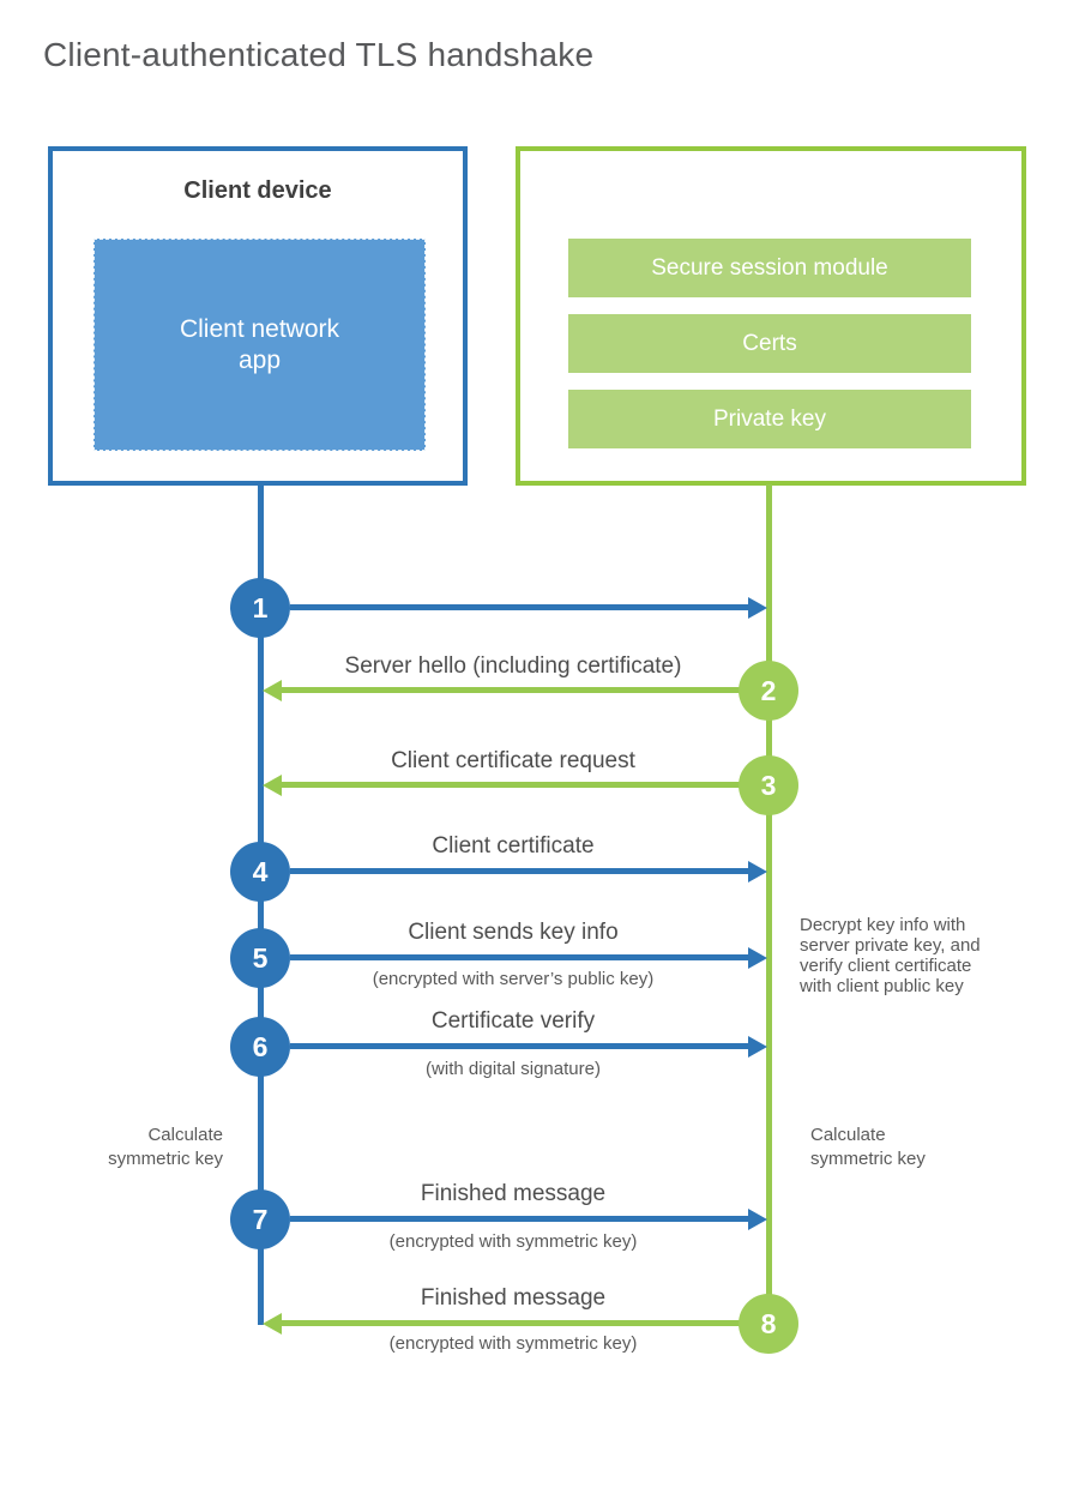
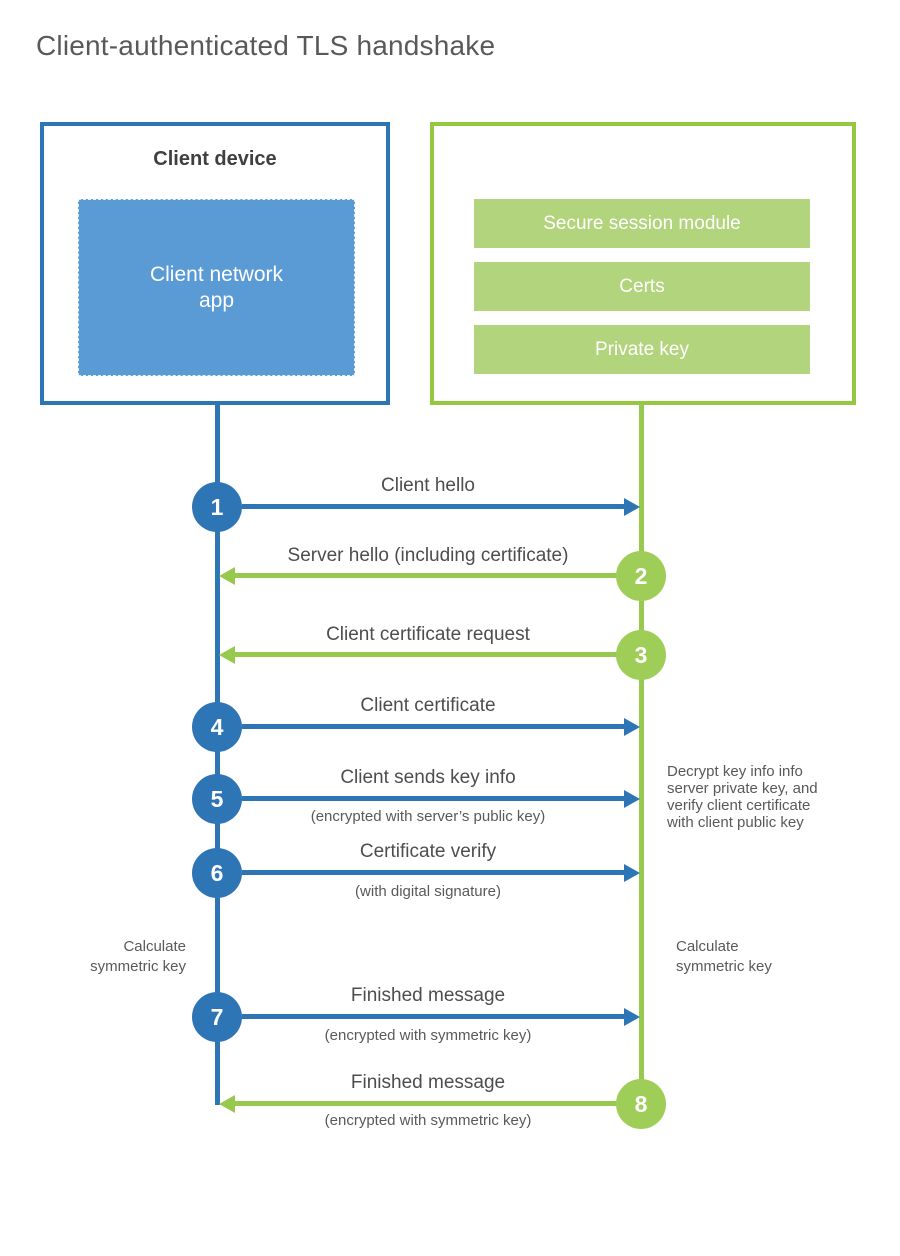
  Client-authenticated TLS handshake
  Client device
  Client network app
  Secure session module
  Certs
  Private key
+ Client hello
  1
  Server hello (including certificate)
  2
  Client certificate request
  3
  Client certificate
  4
  Client sends key info
  5
  (encrypted with server’s public key)
  Certificate verify
  6
  (with digital signature)
- Decrypt key info with server private key, and verify client certificate with client public key
+ Decrypt key info info server private key, and verify client certificate with client public key
  Calculate symmetric key
  Calculate symmetric key
  Finished message
  7
  (encrypted with symmetric key)
  Finished message
  8
  (encrypted with symmetric key)
